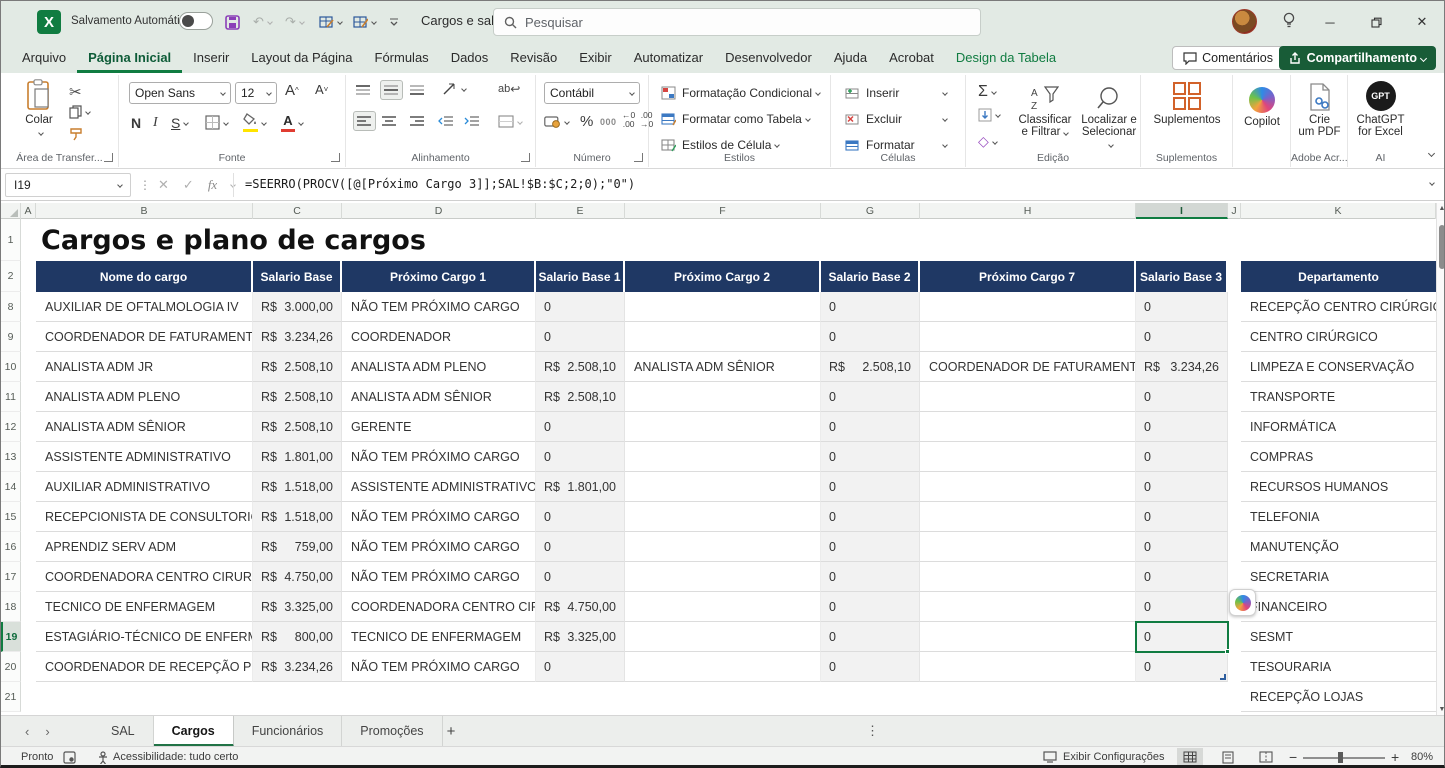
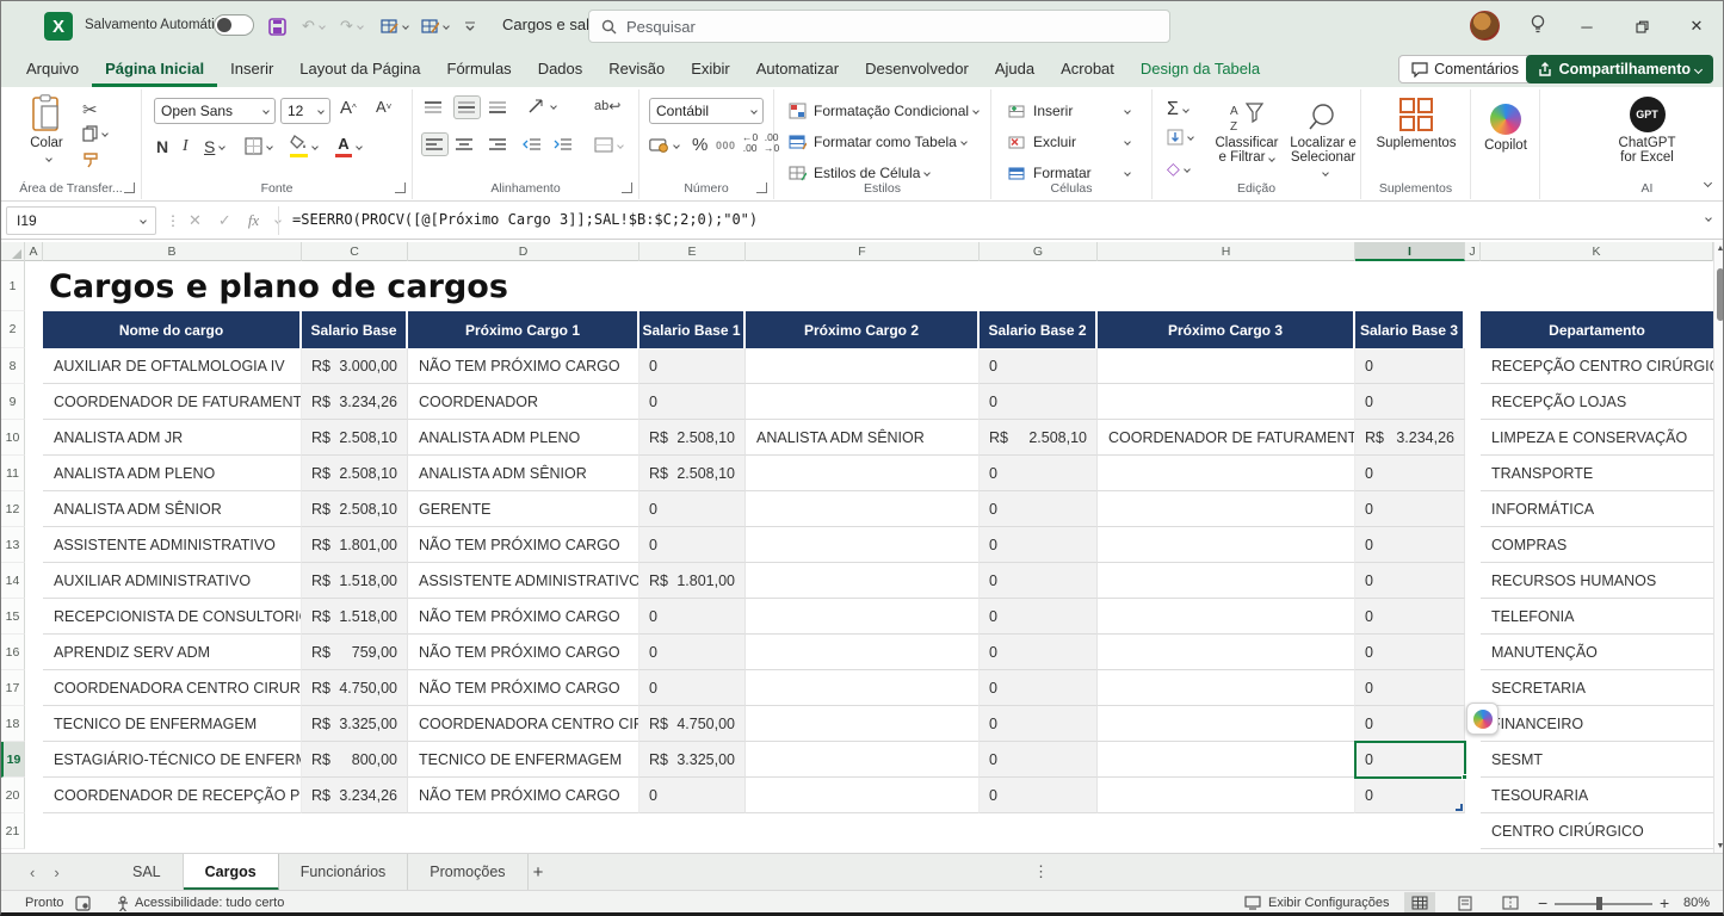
  X
  Salvamento Automát
  ↶
  ↷
  Pesquisar
  ─
  ✕
  Arquivo
  Página Inicial
  Inserir
  Layout da Página
  Fórmulas
  Dados
  Revisão
  Exibir
  Automatizar
  Desenvolvedor
  Ajuda
  Acrobat
  Design da Tabela
  Comentários
  Compartilhamento
  Colar
  ✂
  Área de Transfer...
  Open Sans
  12
  A
  ^
  A
  ˅
  N
  I
  S
  A
  Fonte
  ab
  ↩
  Alinhamento
  Contábil
  %
  000
  ←0
  .00
  .00
  →0
  Número
  Formatação Condicional
  Formatar como Tabela
  Estilos de Célula
  Estilos
  Inserir
  Excluir
  Formatar
  Células
  Σ
  ◇
  A
  Z
  Classificar
  e Filtrar
  Localizar e
  Selecionar
  Edição
  Suplementos
  Suplementos
  Copilot
- Crie
- um PDF
- Adobe Acr...
  GPT
  ChatGPT
  for Excel
  AI
  I19
  ⋮
  ✕
  ✓
  fx
  =SEERRO(PROCV([@[Próximo Cargo 3]];SAL!$B:$C;2;0);"0")
  A
  B
  C
  D
  E
  F
  G
  H
  I
  J
  K
  1
  2
  8
  9
  10
  11
  12
  13
  14
  15
  16
  17
  18
  19
  20
  21
  Cargos e plano de cargos
  Nome do cargo
  Salario Base
  Próximo Cargo 1
  Salario Base 1
  Próximo Cargo 2
  Salario Base 2
- Próximo Cargo 7
+ Próximo Cargo 3
  Salario Base 3
  Departamento
  AUXILIAR DE OFTALMOLOGIA IV
  R$
  3.000,00
  NÃO TEM PRÓXIMO CARGO
  0
  0
  0
  RECEPÇÃO CENTRO CIRÚRGI
  COORDENADOR DE FATURAMENT
  R$
  3.234,26
  COORDENADOR
  0
  0
  0
- CENTRO CIRÚRGICO
+ RECEPÇÃO LOJAS
  ANALISTA ADM JR
  R$
  2.508,10
  ANALISTA ADM PLENO
  R$
  2.508,10
  ANALISTA ADM SÊNIOR
  R$
  2.508,10
  COORDENADOR DE FATURAMENT
  R$
  3.234,26
  LIMPEZA E CONSERVAÇÃO
  ANALISTA ADM PLENO
  R$
  2.508,10
  ANALISTA ADM SÊNIOR
  R$
  2.508,10
  0
  0
  TRANSPORTE
  ANALISTA ADM SÊNIOR
  R$
  2.508,10
  GERENTE
  0
  0
  0
  INFORMÁTICA
  ASSISTENTE ADMINISTRATIVO
  R$
  1.801,00
  NÃO TEM PRÓXIMO CARGO
  0
  0
  0
  COMPRAS
  AUXILIAR ADMINISTRATIVO
  R$
  1.518,00
  ASSISTENTE ADMINISTRATIVO
  R$
  1.801,00
  0
  0
  RECURSOS HUMANOS
  RECEPCIONISTA DE CONSULTORI
  R$
  1.518,00
  NÃO TEM PRÓXIMO CARGO
  0
  0
  0
  TELEFONIA
  APRENDIZ SERV ADM
  R$
  759,00
  NÃO TEM PRÓXIMO CARGO
  0
  0
  0
  MANUTENÇÃO
  COORDENADORA CENTRO CIRUR
  R$
  4.750,00
  NÃO TEM PRÓXIMO CARGO
  0
  0
  0
  SECRETARIA
  TECNICO DE ENFERMAGEM
  R$
  3.325,00
  COORDENADORA CENTRO CI
  R$
  4.750,00
  0
  0
  INANCEIRO
  ESTAGIÁRIO-TÉCNICO DE ENFER
  R$
  800,00
  TECNICO DE ENFERMAGEM
  R$
  3.325,00
  0
  0
  SESMT
  COORDENADOR DE RECEPÇÃO P
  R$
  3.234,26
  NÃO TEM PRÓXIMO CARGO
  0
  0
  0
  TESOURARIA
- RECEPÇÃO LOJAS
+ CENTRO CIRÚRGICO
  ‹
  ›
  SAL
  Cargos
  Funcionários
  Promoções
  +
  ⋮
  Pronto
  Acessibilidade: tudo certo
  Exibir Configurações
  −
  +
  80%
